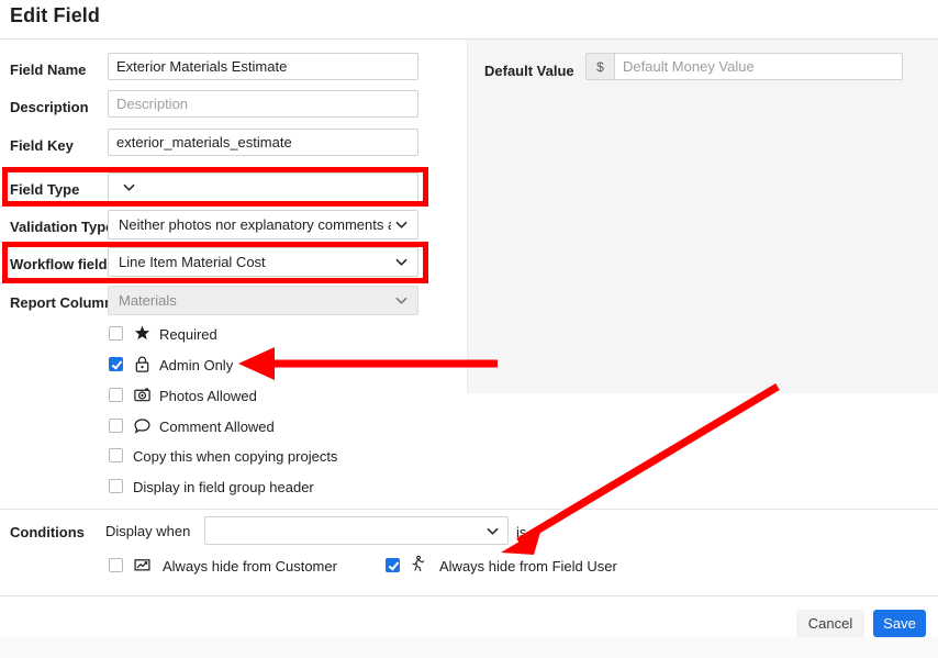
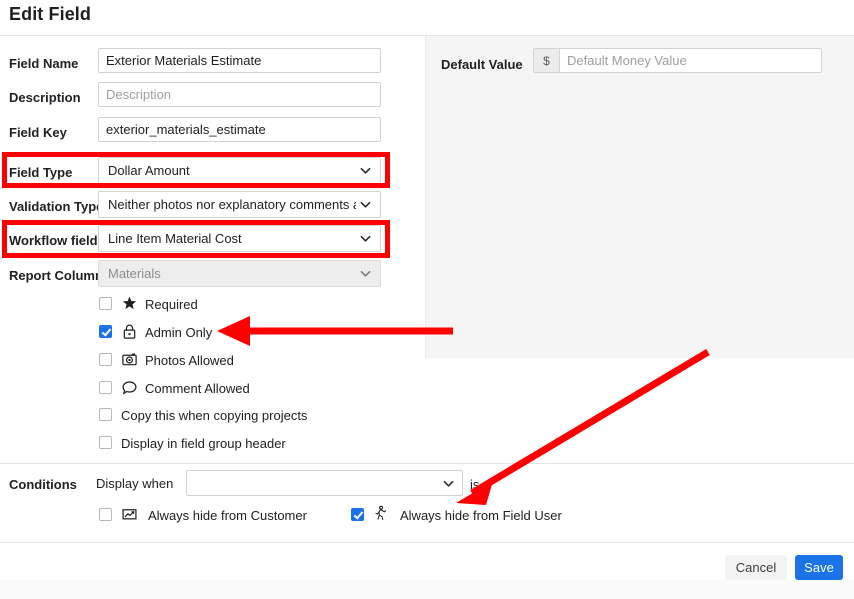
  Edit Field
  Default Value
  $
  Default Money Value
  Field Name
  Exterior Materials Estimate
  Description
  Description
  Field Key
  exterior_materials_estimate
  Field Type
+ Dollar Amount
  Validation Typ
  Neither photos nor explanatory comments
  Workflow field
  Line Item Material Cost
  Report Colum
  Materials
  Required
  Admin Only
  Photos Allowed
  Comment Allowed
  Copy this when copying projects
  Display in field group header
  Conditions
  Display when
  is
  Always hide from Customer
  Always hide from Field User
  Cancel
  Save
